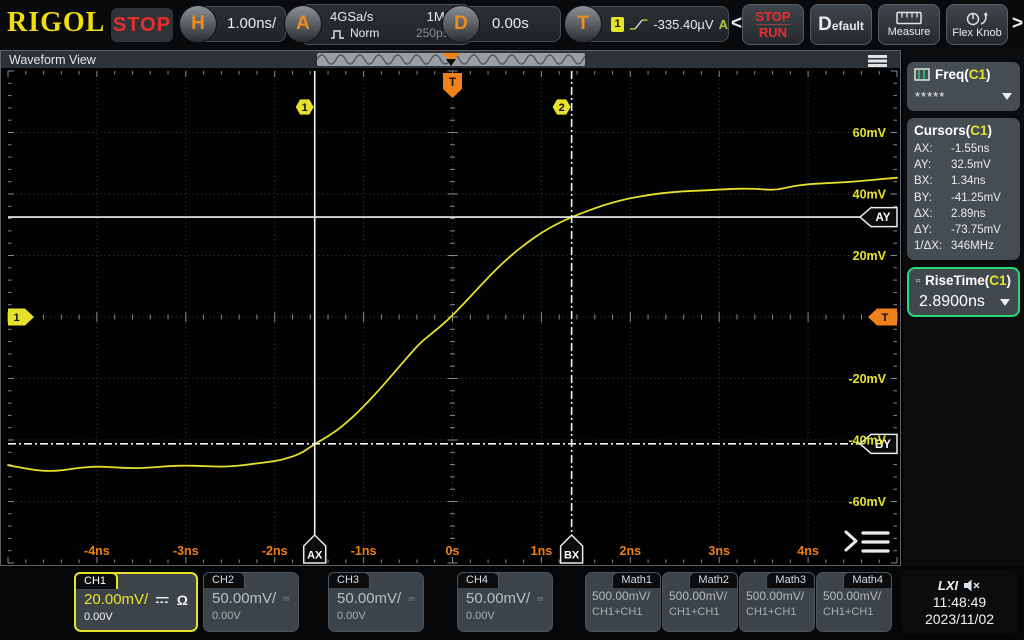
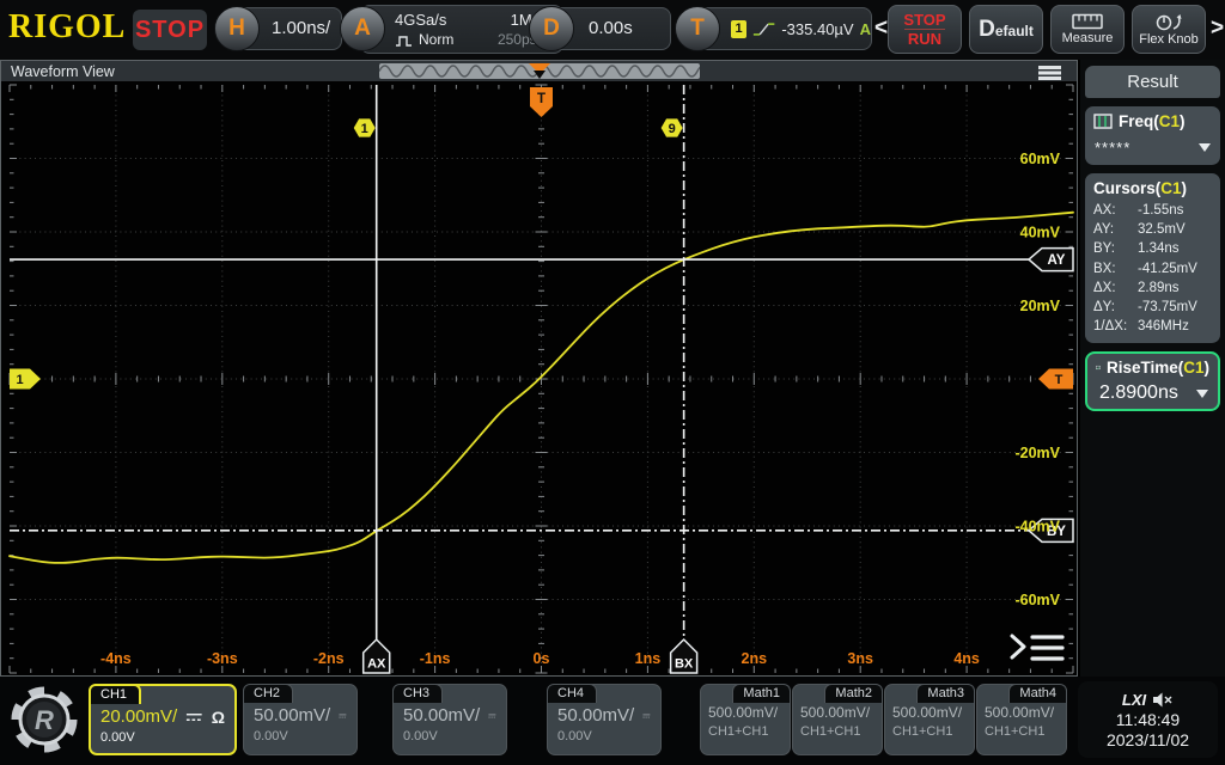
  RIGOL
  STOP
  H
  1.00ns/
  A
  4GSa/s
  Norm
  D
  0.00s
  T
  1
  -335.40µV
  A
  <
  STOP
  RUN
  Default
  Measure
  Flex Knob
  >
  Waveform View
  1
- 2
+ 9
  T
  AX
  BX
  AY
  BY
  T
  1
  -4ns
  -3ns
  -2ns
  -1ns
  0s
  1ns
  2ns
  3ns
  4ns
  60mV
  40mV
  20mV
  -20mV
  -40mV
  -60mV
+ Result
  Freq(C1)
  *****
  Cursors(C1)
  AX:
  -1.55ns
  AY:
  32.5mV
- BX:
+ BY:
  1.34ns
- BY:
+ BX:
  -41.25mV
  ΔX:
  2.89ns
  ΔY:
  -73.75mV
  1/ΔX:
  346MHz
  RiseTime(C1)
  2.8900ns
+ R
  CH1
  20.00mV/
  Ω
  0.00V
  CH2
  50.00mV/
  0.00V
  CH3
  50.00mV/
  0.00V
  CH4
  50.00mV/
  0.00V
  Math1
  500.00mV/
  CH1+CH1
  Math2
  500.00mV/
  CH1+CH1
  Math3
  500.00mV/
  CH1+CH1
  Math4
  500.00mV/
  CH1+CH1
  LXI
  11:48:49
  2023/11/02
